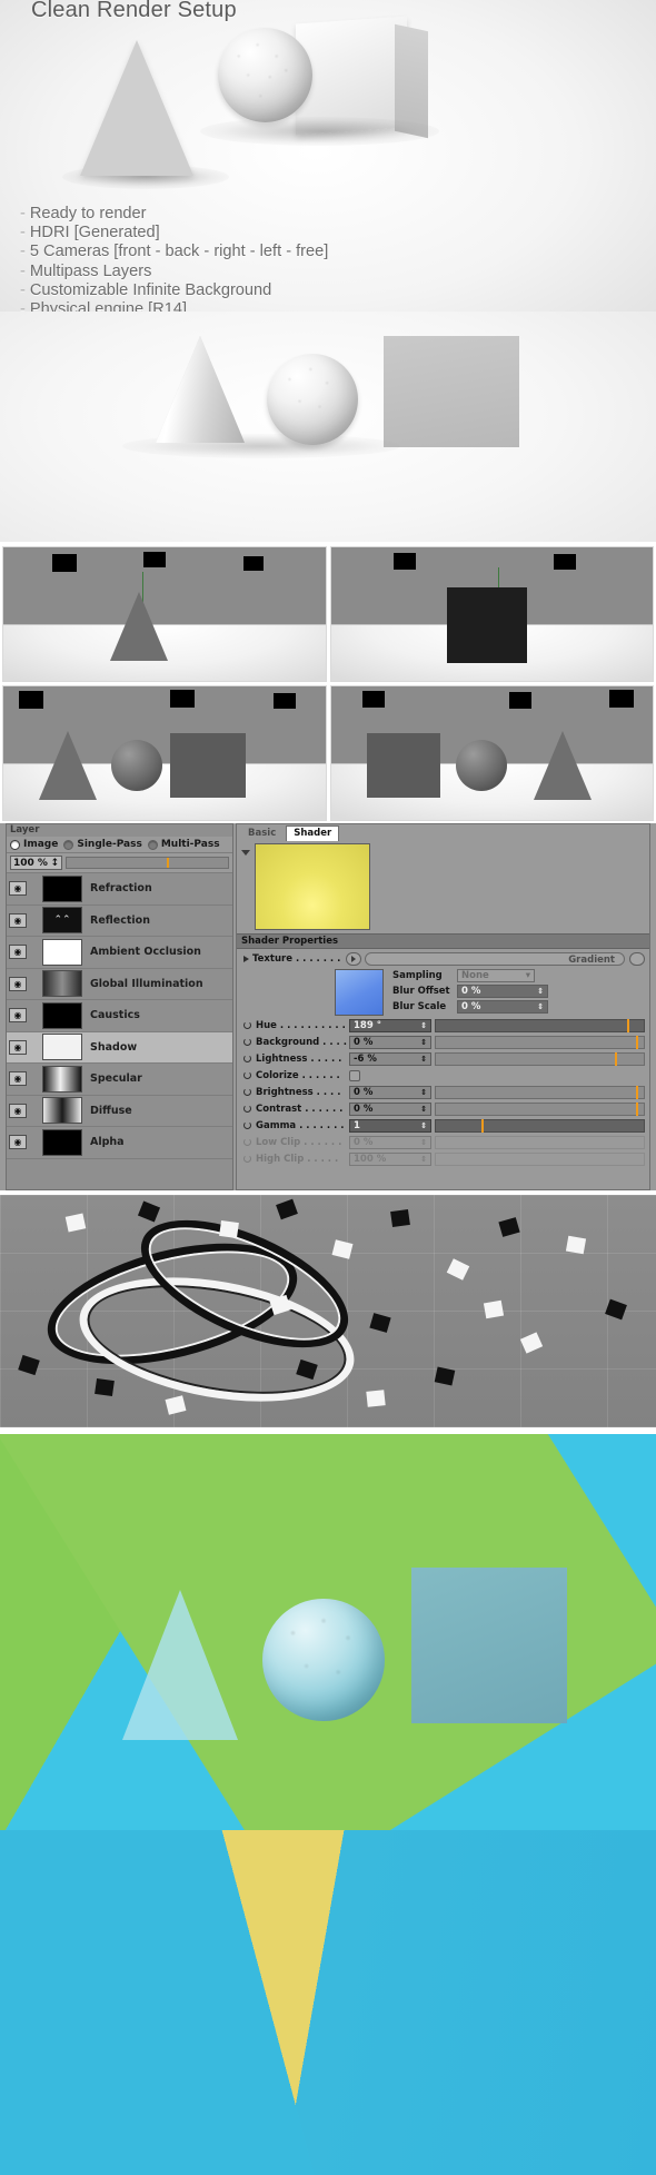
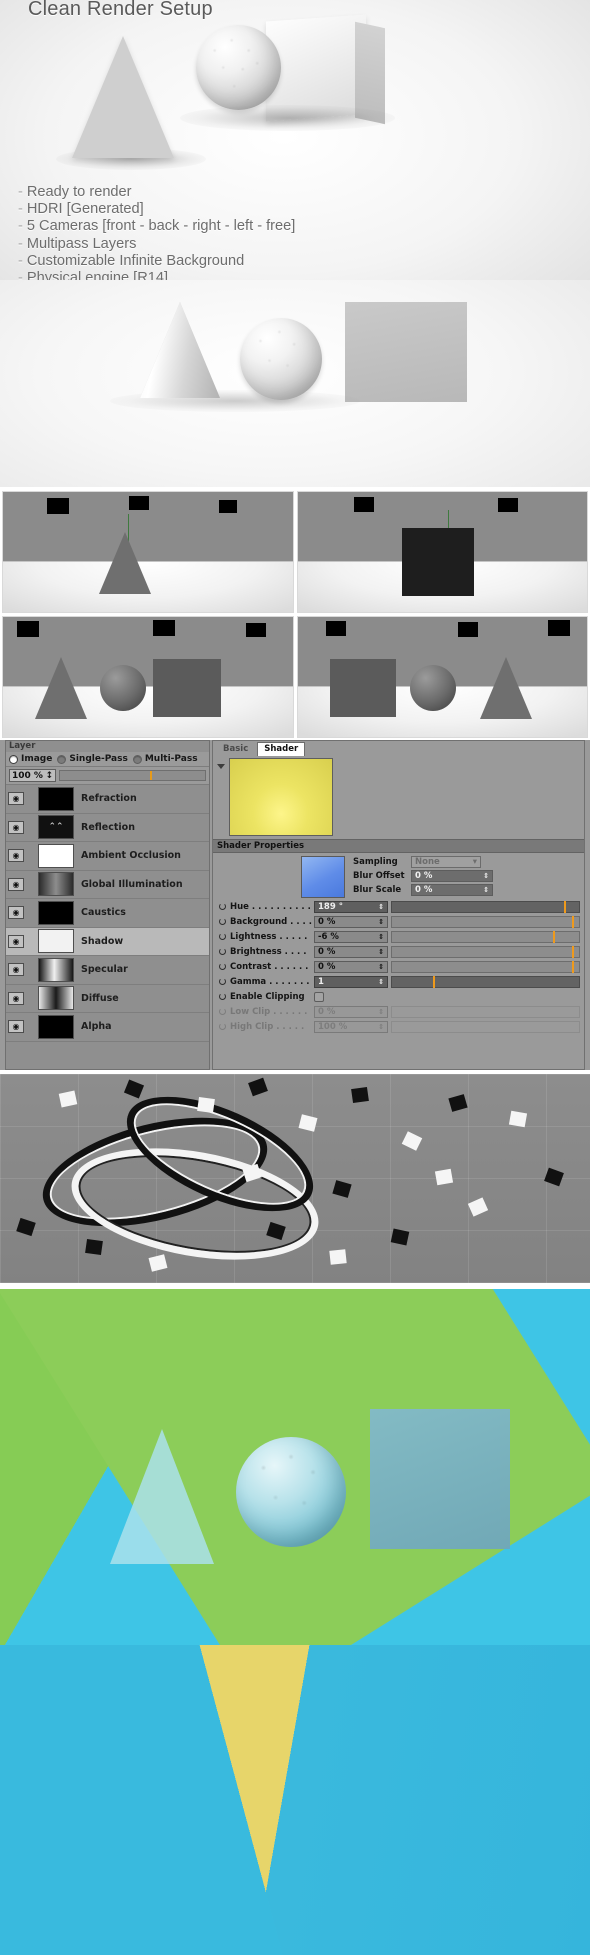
  Clean Render Setup
  - Ready to render
  - HDRI [Generated]
  - 5 Cameras [front - back - right - left - free]
  - Multipass Layers
  - Customizable Infinite Background
  - Physical engine [R14]
  Layer
  Image
  Single-Pass
  Multi-Pass
  100 %
  ↕
  ◉
  Refraction
  ◉
  ⌃⌃
  Reflection
  ◉
  Ambient Occlusion
  ◉
  Global Illumination
  ◉
  Caustics
  ◉
  Shadow
  ◉
  Specular
  ◉
  Diffuse
  ◉
  Alpha
  Basic
  Shader
  Shader Properties
- Texture . . . . . . .
- Gradient
  Sampling
  None
  ▾
  Blur Offset
  0 %
  ⇕
  Blur Scale
  0 %
  ⇕
  Hue . . . . . . . . . .
  189 °
  ⇕
  Background . . . .
  0 %
  ⇕
  Lightness . . . . .
  -6 %
  ⇕
- Colorize . . . . . .
  Brightness . . . .
  0 %
  ⇕
  Contrast . . . . . .
  0 %
  ⇕
  Gamma . . . . . . .
  1
  ⇕
+ Enable Clipping
  Low Clip . . . . . .
  0 %
  High Clip . . . . .
  100 %
